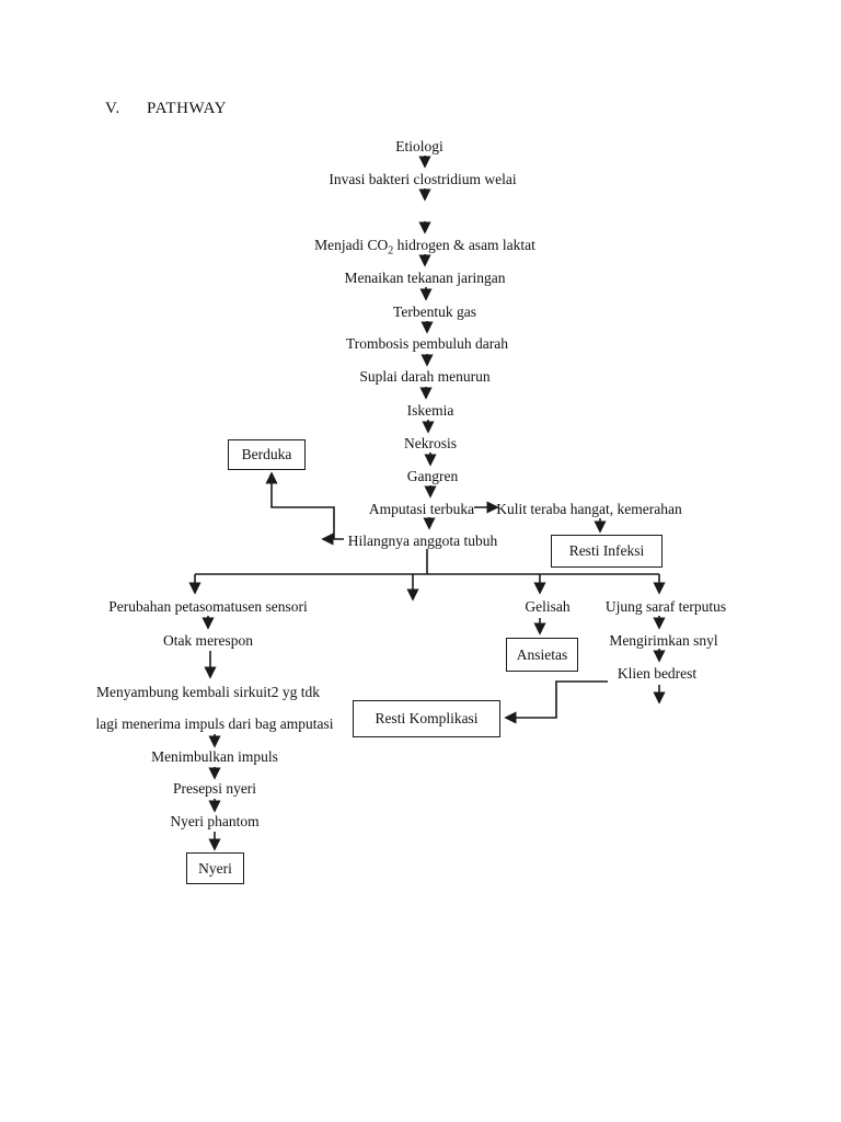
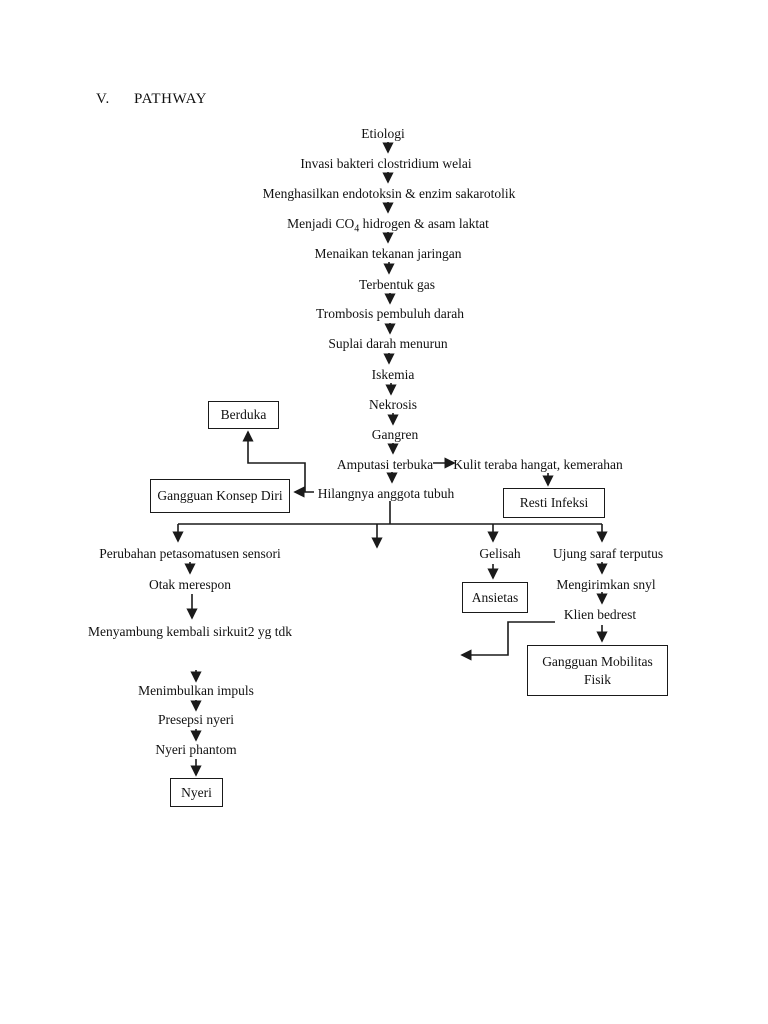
  V.
  PATHWAY
  Etiologi
  Invasi bakteri clostridium welai
+ Menghasilkan endotoksin & enzim sakarotolik
- Menjadi CO2 hidrogen & asam laktat
+ Menjadi CO4 hidrogen & asam laktat
  Menaikan tekanan jaringan
  Terbentuk gas
  Trombosis pembuluh darah
  Suplai darah menurun
  Iskemia
  Nekrosis
  Gangren
  Amputasi terbuka
  Kulit teraba hangat, kemerahan
  Hilangnya anggota tubuh
  Berduka
+ Gangguan Konsep Diri
  Resti Infeksi
  Perubahan petasomatusen sensori
  Otak merespon
  Menyambung kembali sirkuit2 yg tdk
- lagi menerima impuls dari bag amputasi
  Menimbulkan impuls
  Presepsi nyeri
  Nyeri phantom
  Nyeri
- Resti Komplikasi
  Gelisah
  Ansietas
  Ujung saraf terputus
  Mengirimkan snyl
  Klien bedrest
+ Gangguan Mobilitas
+ Fisik
